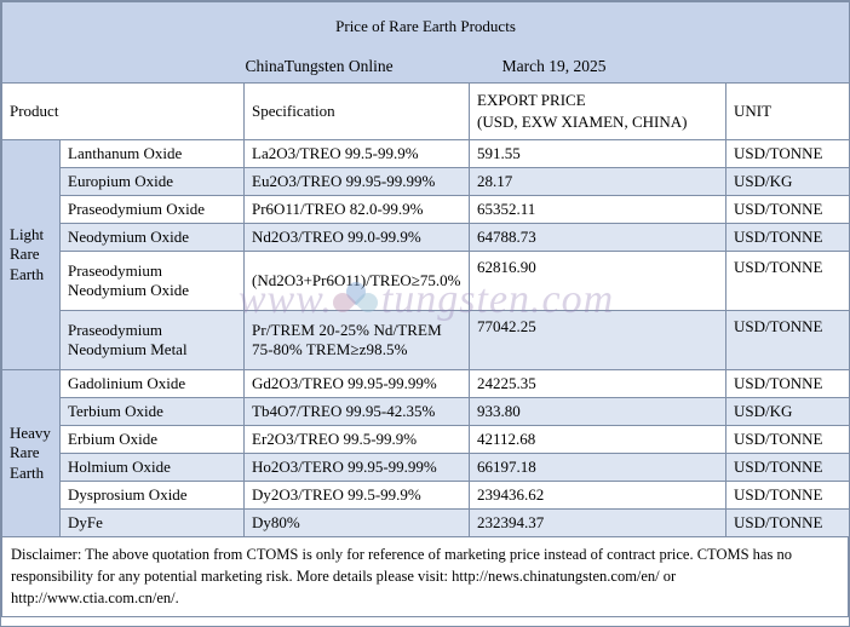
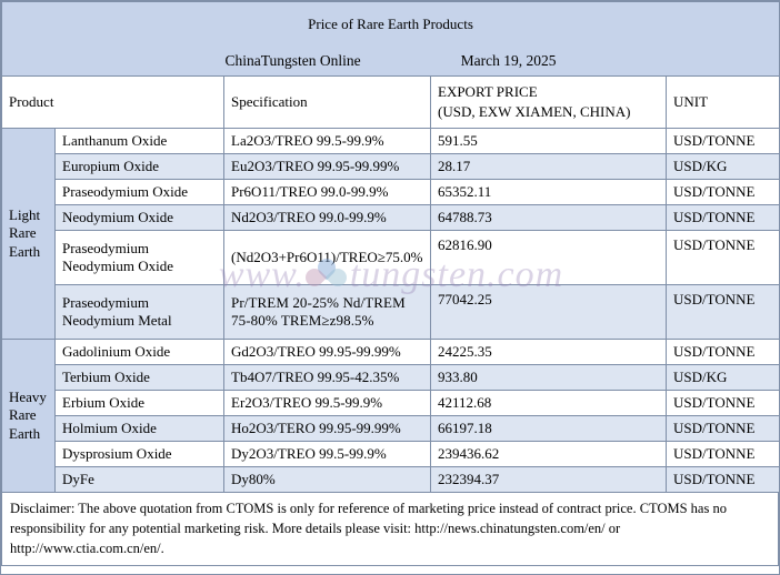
  www. tungsten.com
  Price of Rare Earth Products
  ChinaTungsten Online March 19, 2025
  Product	Specification	EXPORT PRICE (USD, EXW XIAMEN, CHINA)	UNIT
  Light Rare Earth	Lanthanum Oxide	La2O3/TREO 99.5-99.9%	591.55	USD/TONNE
  Europium Oxide	Eu2O3/TREO 99.95-99.99%	28.17	USD/KG
- Praseodymium Oxide	Pr6O11/TREO 82.0-99.9%	65352.11	USD/TONNE
+ Praseodymium Oxide	Pr6O11/TREO 99.0-99.9%	65352.11	USD/TONNE
  Neodymium Oxide	Nd2O3/TREO 99.0-99.9%	64788.73	USD/TONNE
  Praseodymium Neodymium Oxide	(Nd2O3+Pr6O11)/TREO≥75.0%	62816.90	USD/TONNE
  Praseodymium Neodymium Metal	Pr/TREM 20-25% Nd/TREM 75-80% TREM≥z98.5%	77042.25	USD/TONNE
  Heavy Rare Earth	Gadolinium Oxide	Gd2O3/TREO 99.95-99.99%	24225.35	USD/TONNE
  Terbium Oxide	Tb4O7/TREO 99.95-42.35%	933.80	USD/KG
  Erbium Oxide	Er2O3/TREO 99.5-99.9%	42112.68	USD/TONNE
  Holmium Oxide	Ho2O3/TERO 99.95-99.99%	66197.18	USD/TONNE
  Dysprosium Oxide	Dy2O3/TREO 99.5-99.9%	239436.62	USD/TONNE
  DyFe	Dy80%	232394.37	USD/TONNE
  Disclaimer: The above quotation from CTOMS is only for reference of marketing price instead of contract price. CTOMS has no responsibility for any potential marketing risk. More details please visit: http://news.chinatungsten.com/en/ or http://www.ctia.com.cn/en/.
